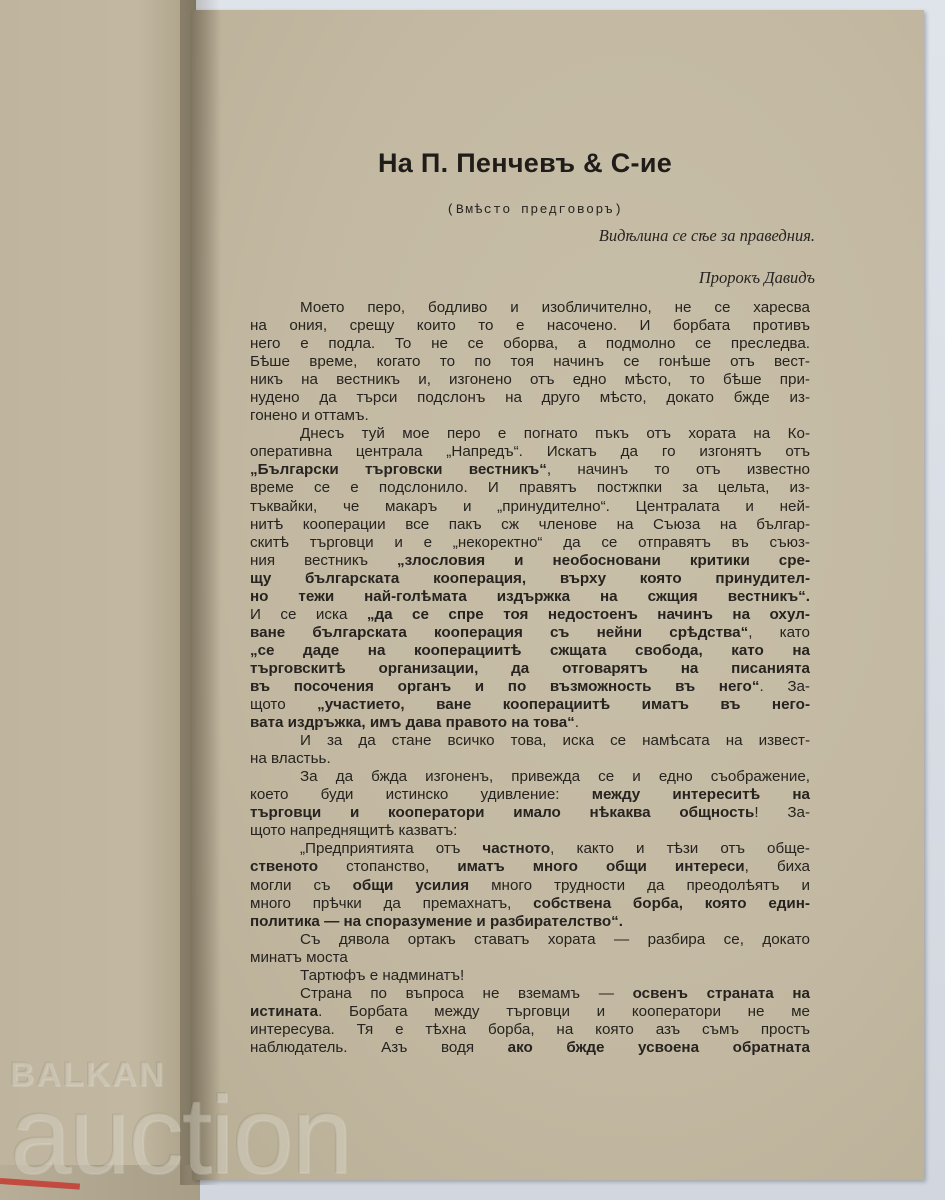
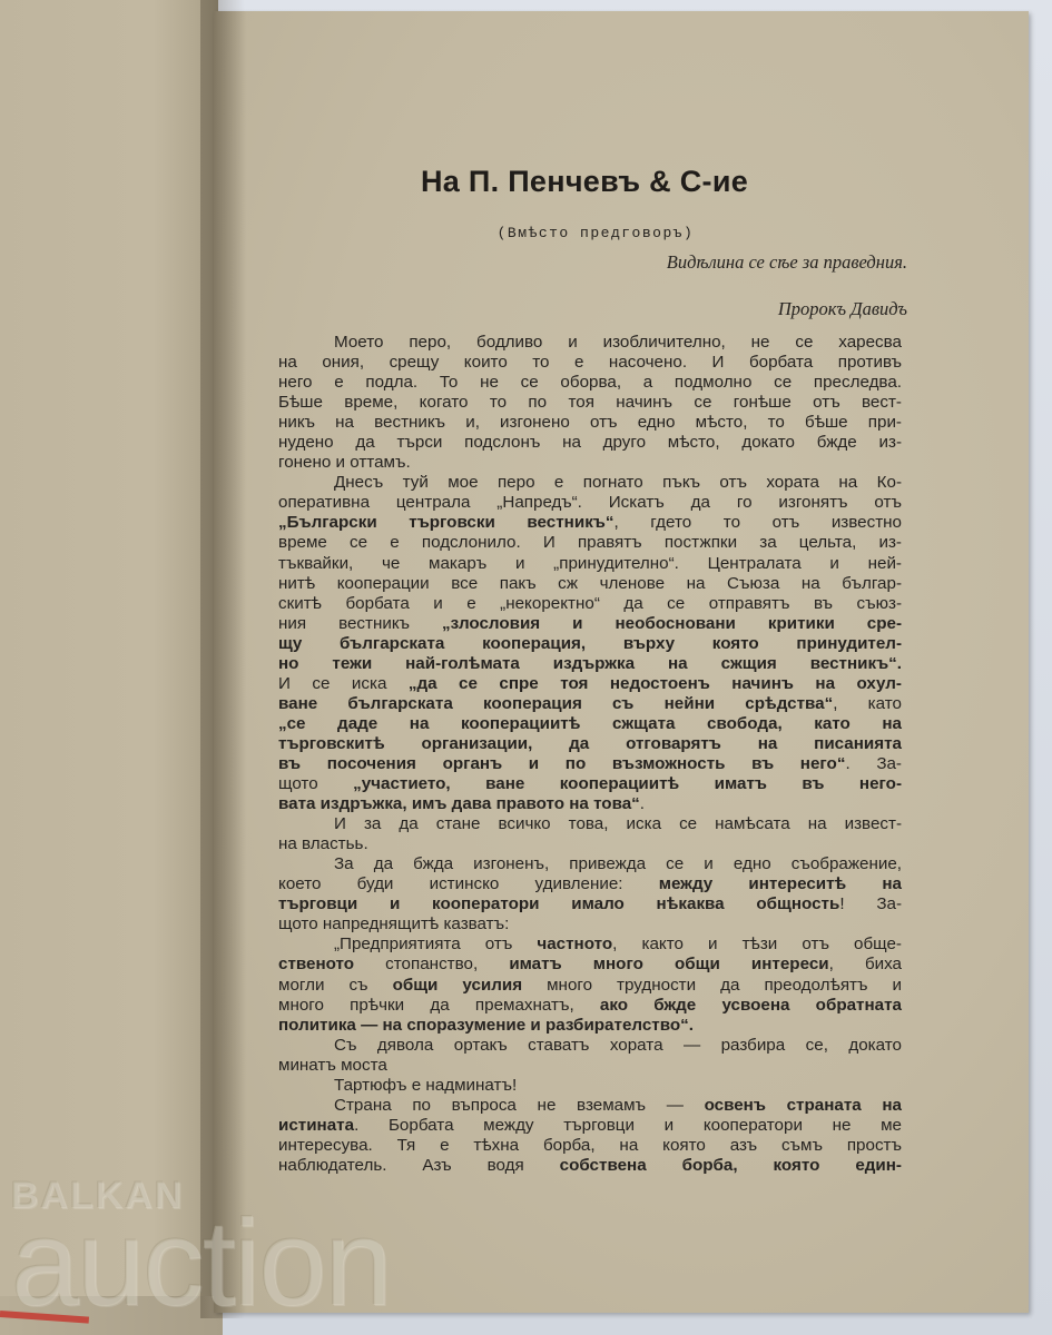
  На П. Пенчевъ & С-ие
  (Вмѣсто предговоръ)
  Видѣлина се сѣе за праведния.
  Пророкъ Давидъ
  Моето перо, бодливо и изобличително, не се харесва
  на ония, срещу които то е насочено. И борбата противъ
  него е подла. То не се оборва, а подмолно се преследва.
  Бѣше време, когато то по тоя начинъ се гонѣше отъ вест-
  никъ на вестникъ и, изгонено отъ едно мѣсто, то бѣше при-
  нудено да търси подслонъ на друго мѣсто, докато бжде из-
  гонено и оттамъ.
  Днесъ туй мое перо е погнато пъкъ отъ хората на Ко-
  оперативна централа „Напредъ“. Искатъ да го изгонятъ отъ
- „Български търговски вестникъ“, начинъ то отъ известно
+ „Български търговски вестникъ“, гдето то отъ известно
  време се е подслонило. И правятъ постжпки за цельта, из-
  тъквайки, че макаръ и „принудително“. Централата и ней-
  нитѣ кооперации все пакъ сж членове на Съюза на българ-
- скитѣ търговци и е „некоректно“ да се отправятъ въ съюз-
+ скитѣ борбата и е „некоректно“ да се отправятъ въ съюз-
  ния вестникъ „злословия и необосновани критики сре-
  щу българската кооперация, върху която принудител-
  но тежи най-голѣмата издържка на сжщия вестникъ“.
  И се иска „да се спре тоя недостоенъ начинъ на охул-
  ване българската кооперация съ нейни срѣдства“, като
  „се даде на кооперациитѣ сжщата свобода, като на
  търговскитѣ организации, да отговарятъ на писанията
  въ посочения органъ и по възможность въ него“. За-
  щото „участието, ване кооперациитѣ иматъ въ него-
  вата издръжка, имъ дава правото на това“.
  И за да стане всичко това, иска се намѣсата на извест-
  на властьь.
  За да бжда изгоненъ, привежда се и едно съображение,
  което буди истинско удивление: между интереситѣ на
  търговци и кооператори имало нѣкаква общность! За-
  щото напреднящитѣ казватъ:
  „Предприятията отъ частното, както и тѣзи отъ обще-
  ственото стопанство, иматъ много общи интереси, биха
  могли съ общи усилия много трудности да преодолѣятъ и
- много прѣчки да премахнатъ, собствена борба, която един-
+ много прѣчки да премахнатъ, ако бжде усвоена обратната
  политика — на споразумение и разбирателство“.
  Съ дявола ортакъ ставатъ хората — разбира се, докато
  минатъ моста
  Тартюфъ е надминатъ!
  Страна по въпроса не вземамъ — освенъ страната на
  истината. Борбата между търговци и кооператори не ме
  интересува. Тя е тѣхна борба, на която азъ съмъ простъ
- наблюдатель. Азъ водя ако бжде усвоена обратната
+ наблюдатель. Азъ водя собствена борба, която един-
  BALKAN
  auction
